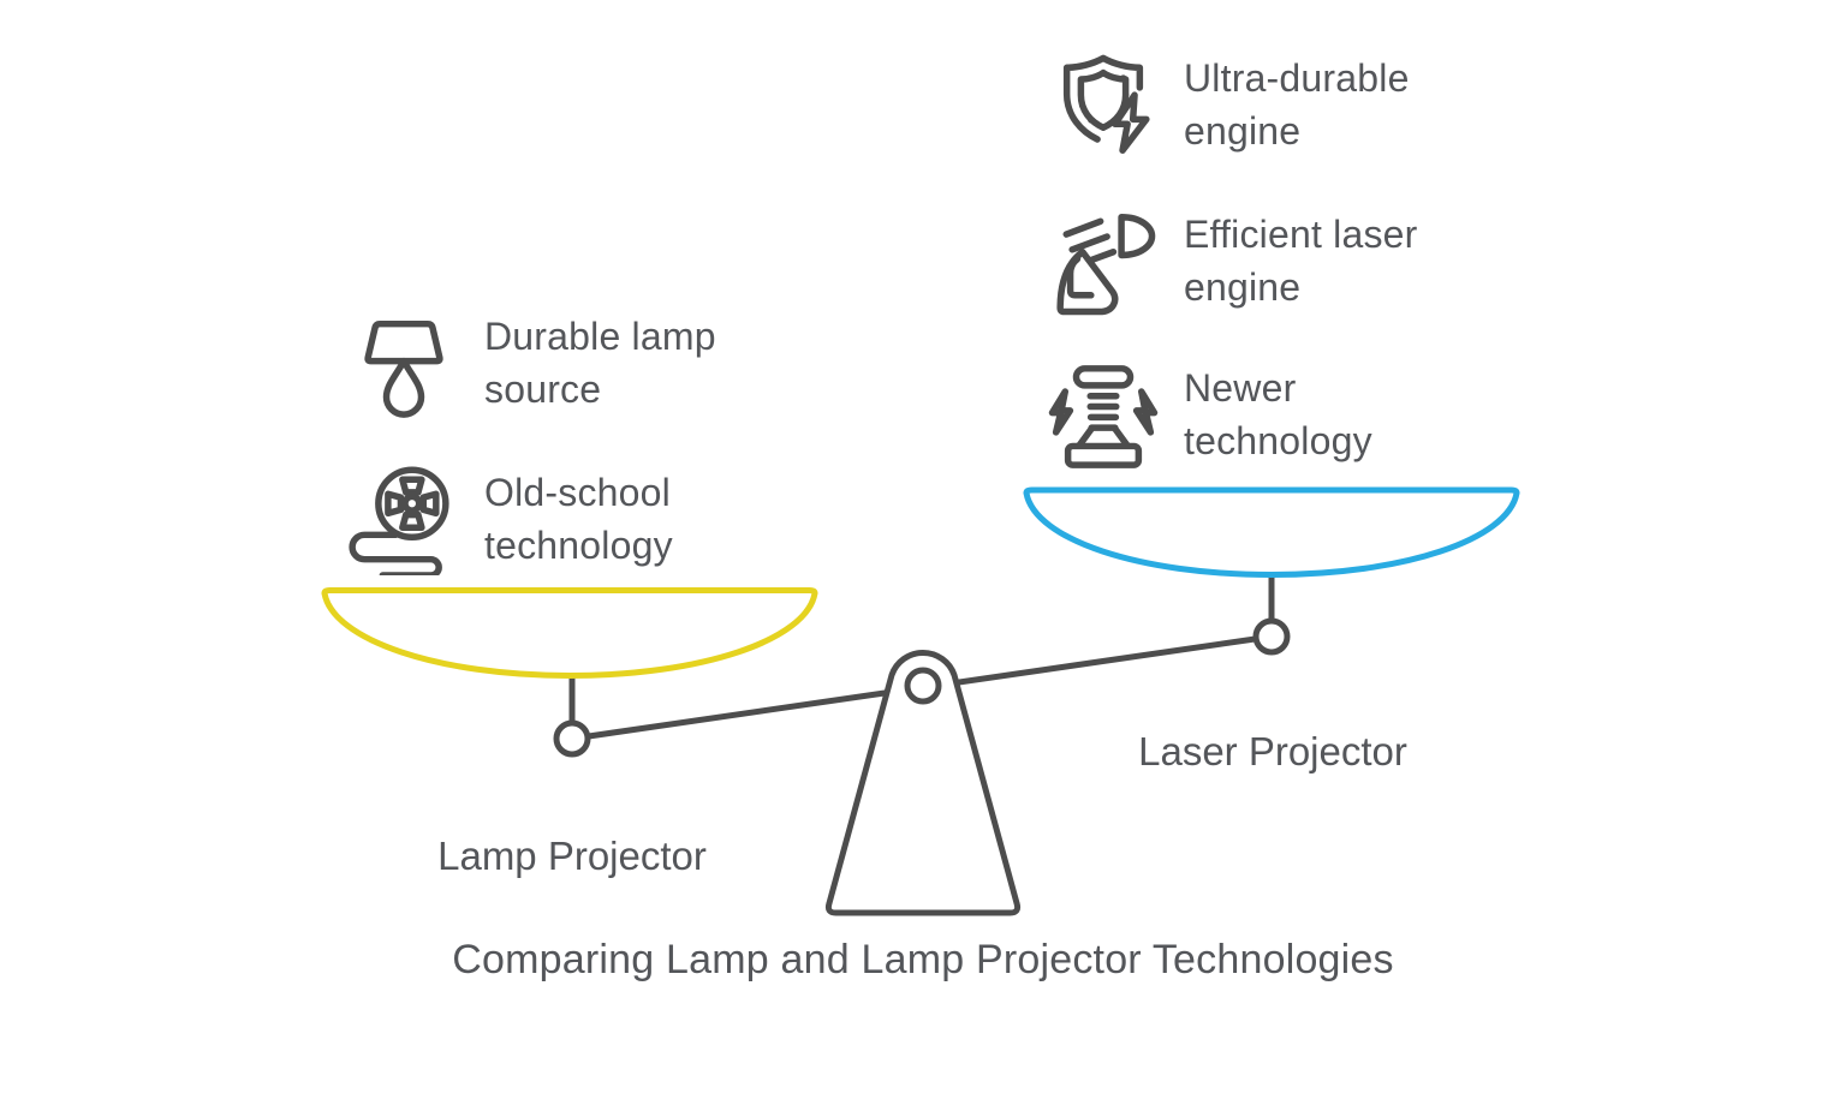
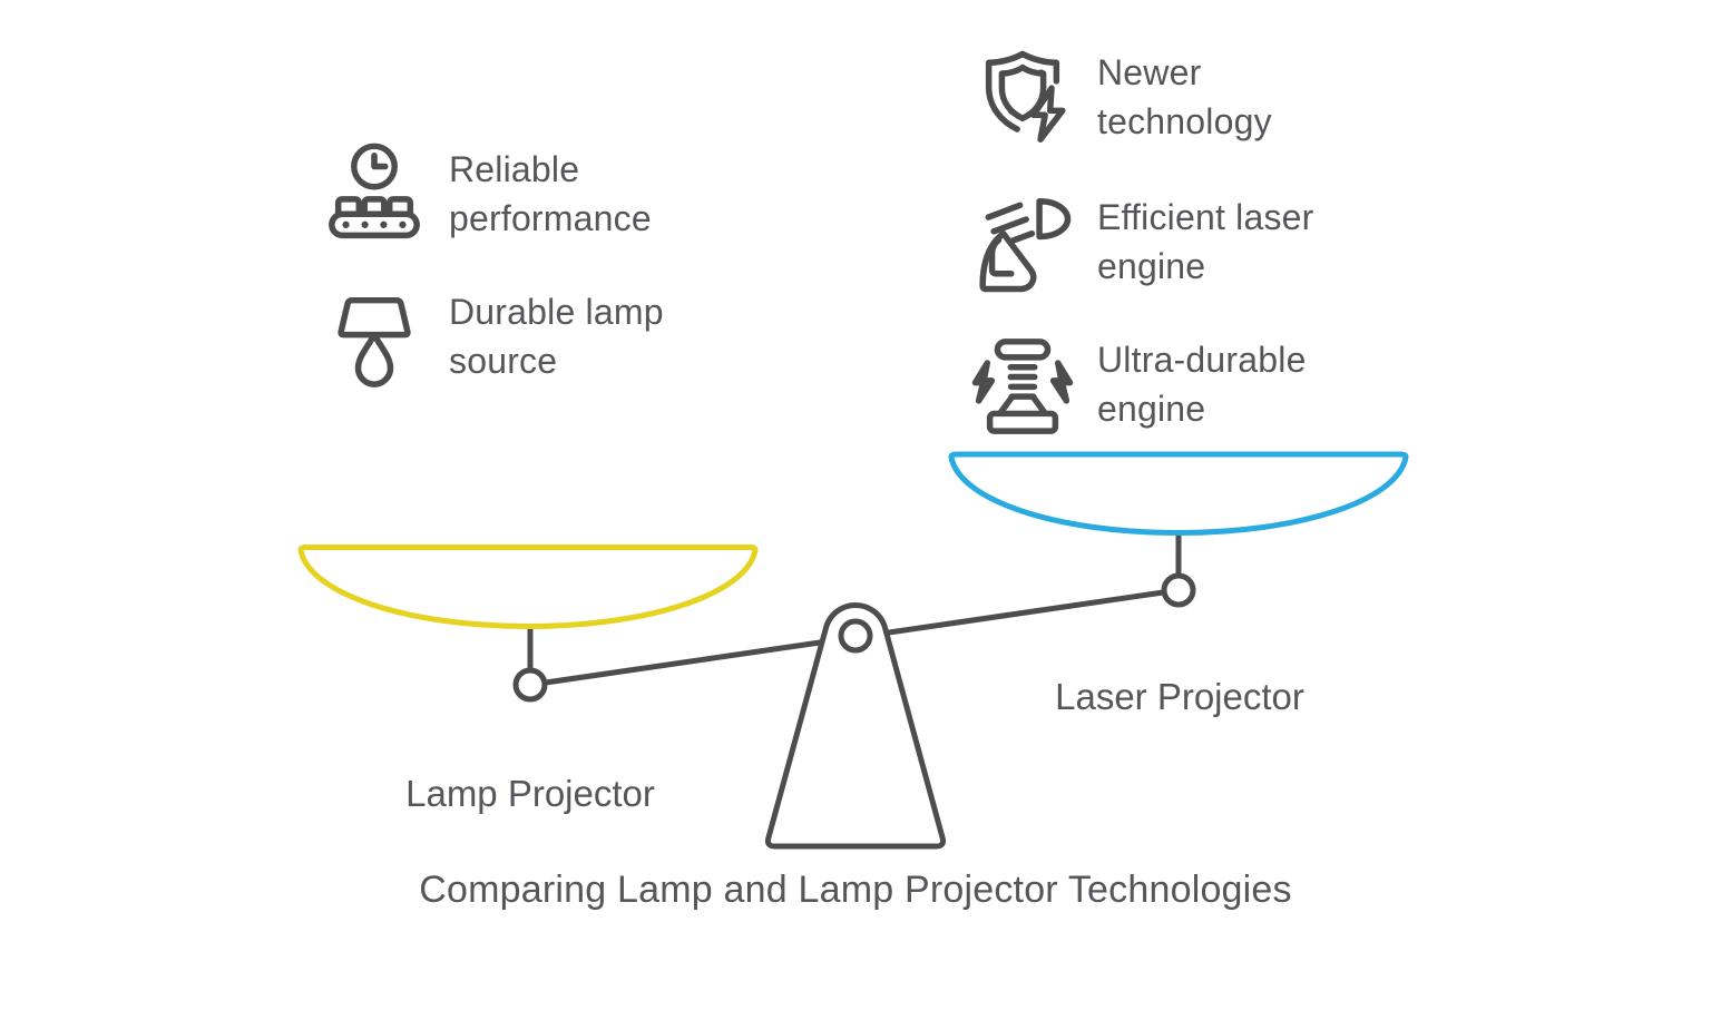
+ Reliable performance
  Durable lamp source
- Old-school technology
- Ultra-durable engine
+ Newer technology
  Efficient laser engine
- Newer technology
+ Ultra-durable engine
  Lamp Projector
  Laser Projector
  Comparing Lamp and Lamp Projector Technologies
